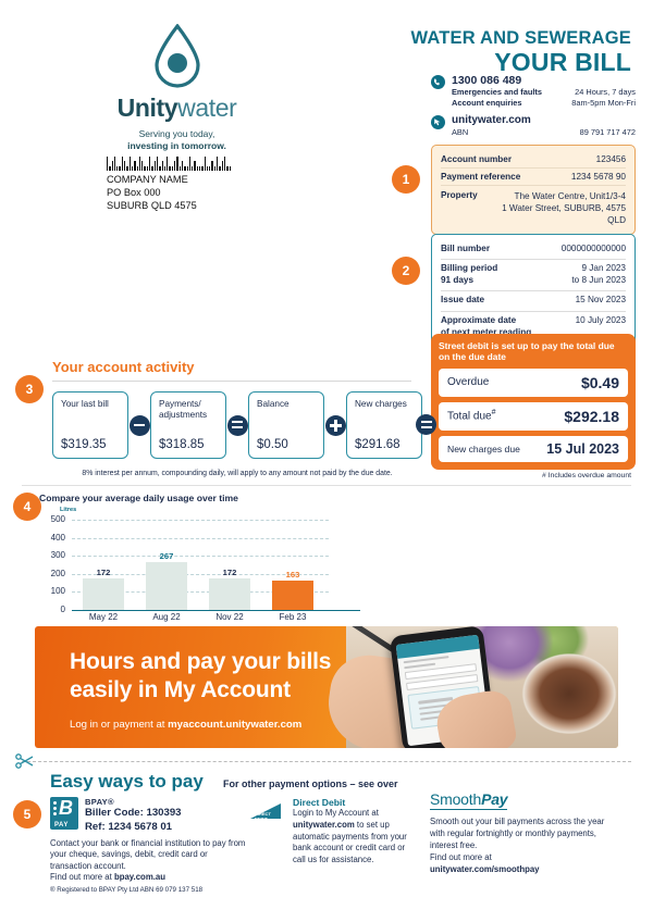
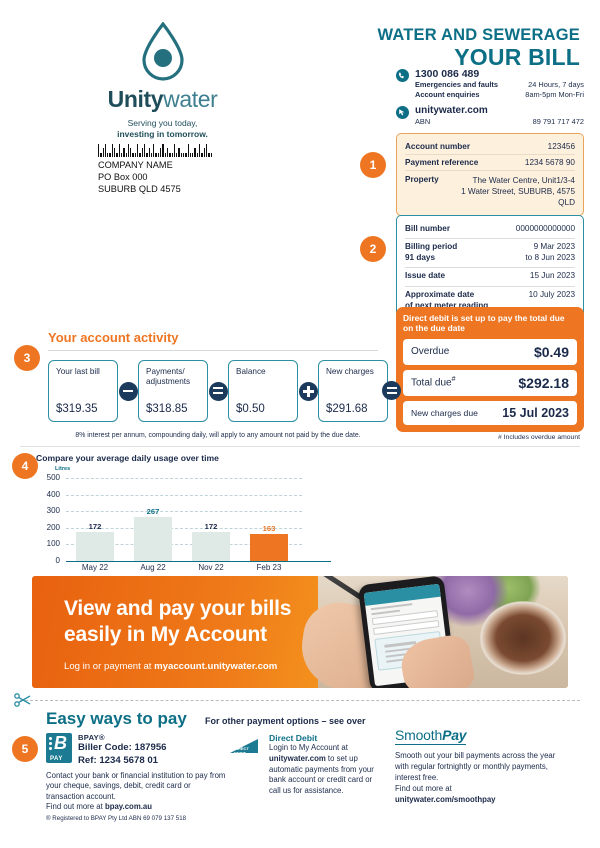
  Unitywater
  Serving you today,
  investing in tomorrow.
  COMPANY NAME
  PO Box 000
  SUBURB QLD 4575
  WATER AND SEWERAGE
  YOUR BILL
  1300 086 489
  Emergencies and faults
  Account enquiries
  24 Hours, 7 days
  8am-5pm Mon-Fri
  unitywater.com
  ABN
  89 791 717 472
  1
  2
  3
  4
  5
  Account number
  123456
  Payment reference
  1234 5678 90
  Property
  The Water Centre, Unit1/3-4
  1 Water Street, SUBURB, 4575 QLD
  Bill number
  0000000000000
  Billing period
  91 days
- 9 Jan 2023
+ 9 Mar 2023
  to 8 Jun 2023
  Issue date
- 15 Nov 2023
+ 15 Jun 2023
  Approximate date
  of next meter reading
  10 July 2023
- Street debit is set up to pay the total due on the due date
+ Direct debit is set up to pay the total due on the due date
  Overdue
  $0.49
  Total due
  $292.18
  New charges due
  15 Jul 2023
  Your account activity
  Your last bill
  $319.35
  Payments/ adjustments
  $318.85
  Balance
  $0.50
  New charges
  $291.68
  Compare your average daily usage over time
  500
  400
  300
  200
  100
  0
  172
  May 22
  267
  Aug 22
  172
  Nov 22
  163
  Feb 23
- Hours and pay your bills
+ View and pay your bills
  easily in My Account
  Log in or payment at myaccount.unitywater.com
  Easy ways to pay
  For other payment options – see over
  B
  BPAY®
- Biller Code: 130393
+ Biller Code: 187956
  Ref: 1234 5678 01
  Contact your bank or financial institution to pay from your cheque, savings, debit, credit card or transaction account.
  Find out more at bpay.com.au
  Direct Debit
  Login to My Account at unitywater.com to set up automatic payments from your bank account or credit card or call us for assistance.
  SmoothPay
  Smooth out your bill payments across the year with regular fortnightly or monthly payments, interest free.
  Find out more at
  unitywater.com/smoothpay
